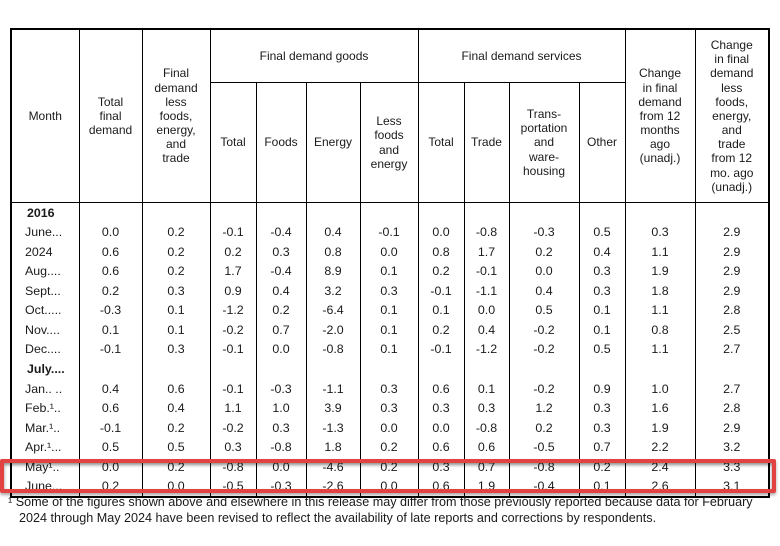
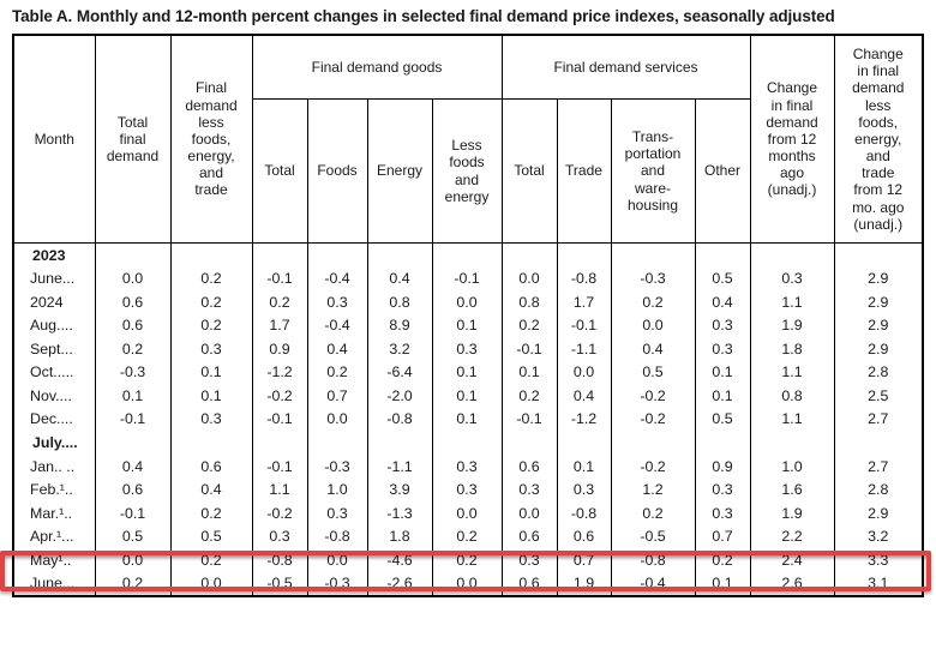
+ Table A. Monthly and 12-month percent changes in selected final demand price indexes, seasonally adjusted
  Month	Total final demand	Final demand less foods, energy, and trade	Final demand goods	Final demand services	Change in final demand from 12 months ago (unadj.)	Change in final demand less foods, energy, and trade from 12 mo. ago (unadj.)
  Total	Foods	Energy	Less foods and energy	Total	Trade	Trans- portation and ware- housing	Other
- 2016
+ 2023
  June...	0.0	0.2	-0.1	-0.4	0.4	-0.1	0.0	-0.8	-0.3	0.5	0.3	2.9
  2024	0.6	0.2	0.2	0.3	0.8	0.0	0.8	1.7	0.2	0.4	1.1	2.9
  Aug....	0.6	0.2	1.7	-0.4	8.9	0.1	0.2	-0.1	0.0	0.3	1.9	2.9
  Sept...	0.2	0.3	0.9	0.4	3.2	0.3	-0.1	-1.1	0.4	0.3	1.8	2.9
  Oct.....	-0.3	0.1	-1.2	0.2	-6.4	0.1	0.1	0.0	0.5	0.1	1.1	2.8
  Nov....	0.1	0.1	-0.2	0.7	-2.0	0.1	0.2	0.4	-0.2	0.1	0.8	2.5
  Dec....	-0.1	0.3	-0.1	0.0	-0.8	0.1	-0.1	-1.2	-0.2	0.5	1.1	2.7
  July....
  Jan.. ..	0.4	0.6	-0.1	-0.3	-1.1	0.3	0.6	0.1	-0.2	0.9	1.0	2.7
  Feb.¹..	0.6	0.4	1.1	1.0	3.9	0.3	0.3	0.3	1.2	0.3	1.6	2.8
  Mar.¹..	-0.1	0.2	-0.2	0.3	-1.3	0.0	0.0	-0.8	0.2	0.3	1.9	2.9
  Apr.¹...	0.5	0.5	0.3	-0.8	1.8	0.2	0.6	0.6	-0.5	0.7	2.2	3.2
  May¹..	0.0	0.2	-0.8	0.0	-4.6	0.2	0.3	0.7	-0.8	0.2	2.4	3.3
  June...	0.2	0.0	-0.5	-0.3	-2.6	0.0	0.6	1.9	-0.4	0.1	2.6	3.1
- ¹ Some of the figures shown above and elsewhere in this release may differ from those previously reported because data for February 2024 through May 2024 have been revised to reflect the availability of late reports and corrections by respondents.
